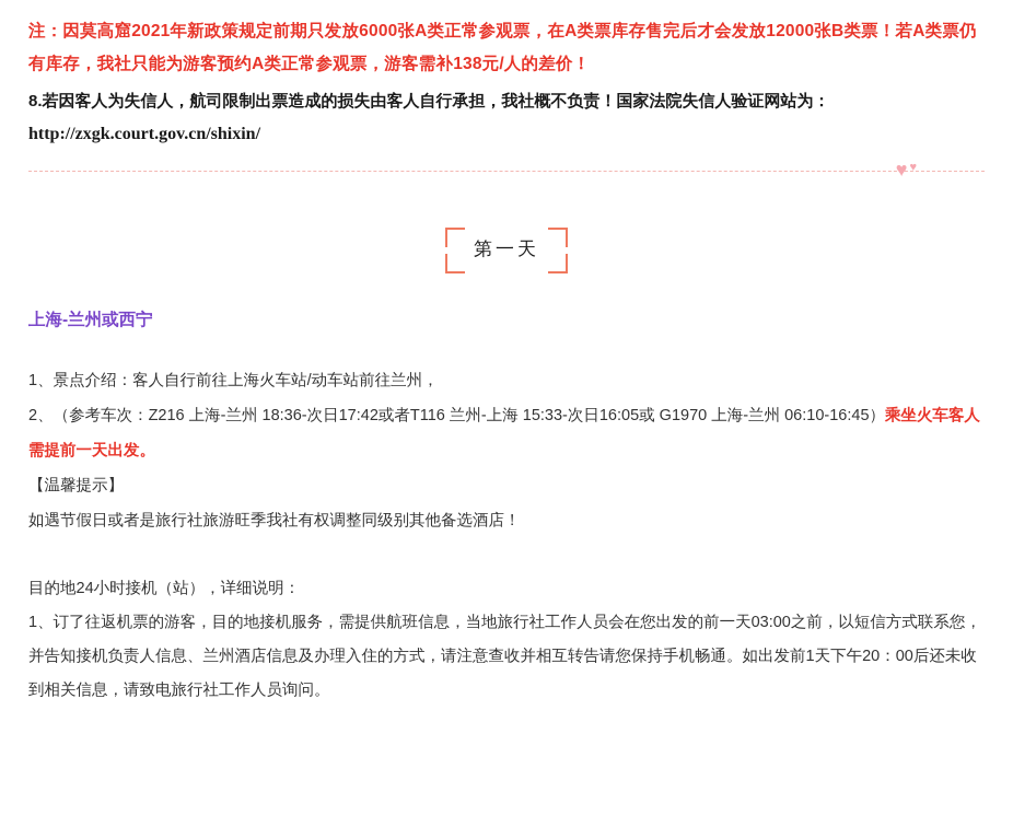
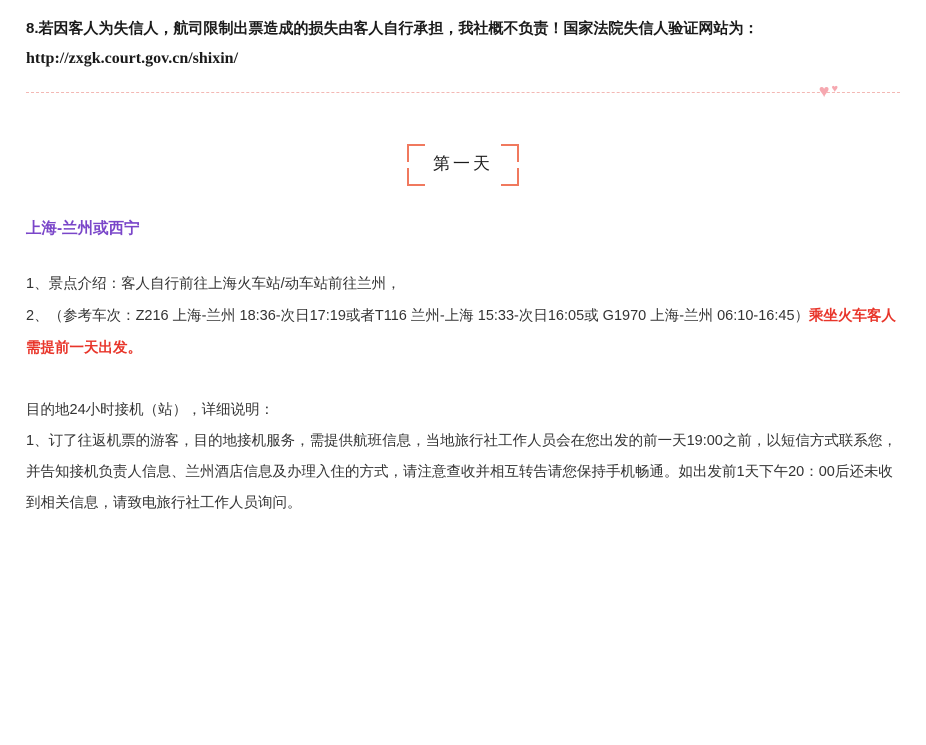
- 注：因莫高窟2021年新政策规定前期只发放6000张A类正常参观票，在A类票库存售完后才会发放12000张B类票！若A类票仍有库存，我社只能为游客预约A类正常参观票，游客需补138元/人的差价！
  8.若因客人为失信人，航司限制出票造成的损失由客人自行承担，我社概不负责！国家法院失信人验证网站为：http://zxgk.court.gov.cn/shixin/
  ♥♥
  第一天
  上海-兰州或西宁
  1、景点介绍：客人自行前往上海火车站/动车站前往兰州，
- 2、（参考车次：Z216 上海-兰州 18:36-次日17:42或者T116 兰州-上海 15:33-次日16:05或 G1970 上海-兰州 06:10-16:45）乘坐火车客人需提前一天出发。
+ 2、（参考车次：Z216 上海-兰州 18:36-次日17:19或者T116 兰州-上海 15:33-次日16:05或 G1970 上海-兰州 06:10-16:45）乘坐火车客人需提前一天出发。
- 【温馨提示】
- 如遇节假日或者是旅行社旅游旺季我社有权调整同级别其他备选酒店！
  目的地24小时接机（站），详细说明：
- 1、订了往返机票的游客，目的地接机服务，需提供航班信息，当地旅行社工作人员会在您出发的前一天03:00之前，以短信方式联系您，并告知接机负责人信息、兰州酒店信息及办理入住的方式，请注意查收并相互转告请您保持手机畅通。如出发前1天下午20：00后还未收到相关信息，请致电旅行社工作人员询问。
+ 1、订了往返机票的游客，目的地接机服务，需提供航班信息，当地旅行社工作人员会在您出发的前一天19:00之前，以短信方式联系您，并告知接机负责人信息、兰州酒店信息及办理入住的方式，请注意查收并相互转告请您保持手机畅通。如出发前1天下午20：00后还未收到相关信息，请致电旅行社工作人员询问。
